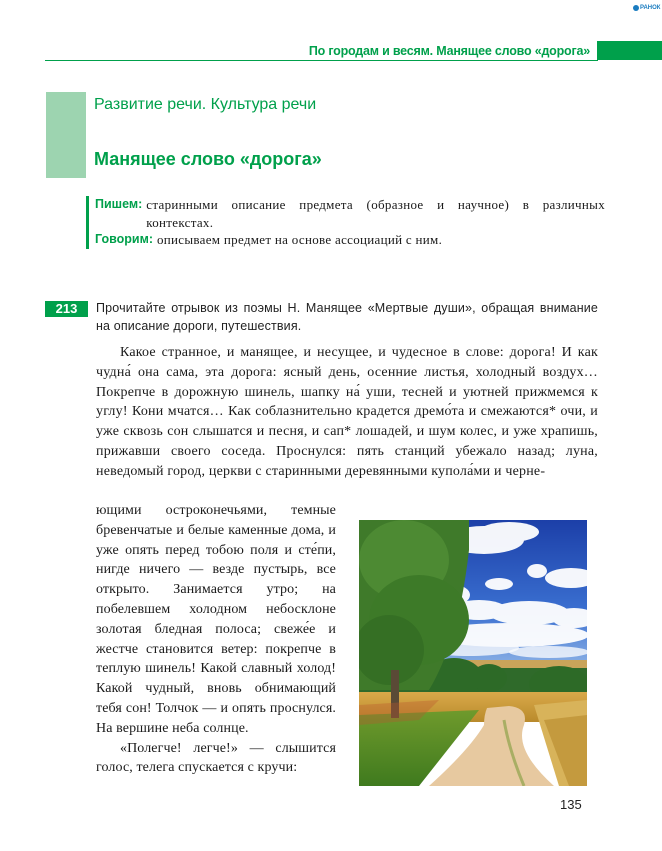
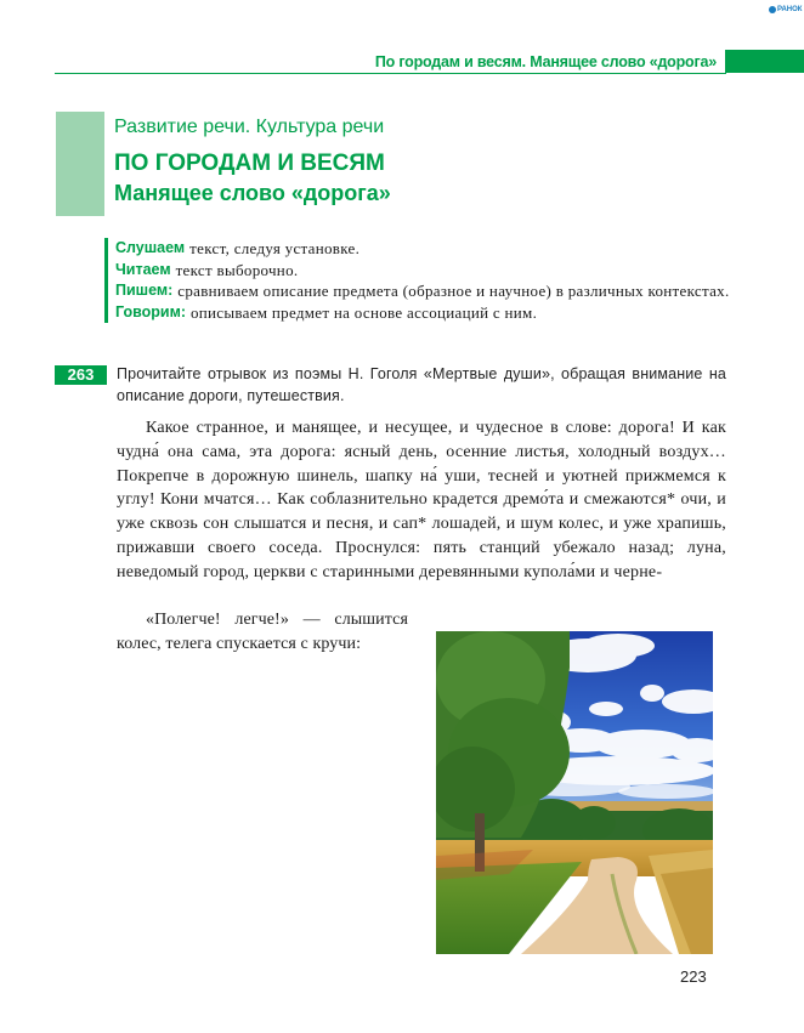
  По городам и весям. Манящее слово «дорога»
  Развитие речи. Культура речи
+ ПО ГОРОДАМ И ВЕСЯМ
  Манящее слово «дорога»
+ Слушаем
+ текст, следуя установке.
+ Читаем
+ текст выборочно.
  Пишем:
- старинными описание предмета (образное и научное) в различных контекстах.
+ сравниваем описание предмета (образное и научное) в различных контекстах.
  Говорим:
  описываем предмет на основе ассоциаций с ним.
- 213
+ 263
- Прочитайте отрывок из поэмы Н. Манящее «Мертвые души», обращая внимание на описание дороги, путешествия.
+ Прочитайте отрывок из поэмы Н. Гоголя «Мертвые души», обращая внимание на описание дороги, путешествия.
  Какое странное, и манящее, и несущее, и чудесное в слове: дорога! И как чудна́ она сама, эта дорога: ясный день, осенние листья, холодный воздух… Покрепче в дорожную шинель, шапку на́ уши, тесней и уютней прижмемся к углу! Кони мчатся… Как соблазнительно крадется дремо́та и смежаются* очи, и уже сквозь сон слышатся и песня, и сап* лошадей, и шум колес, и уже храпишь, прижавши своего соседа. Проснулся: пять станций убежало назад; луна, неведомый город, церкви с старинными деревянными купола́ми и черне-
- ющими остроконечьями, темные бревенчатые и белые каменные дома, и уже опять перед тобою поля и сте́пи, нигде ничего — везде пустырь, все открыто. Занимается утро; на побелевшем холодном небосклоне золотая бледная полоса; свеже́е и жестче становится ветер: покрепче в теплую шинель! Какой славный холод! Какой чудный, вновь обнимающий тебя сон! Толчок — и опять проснулся. На вершине неба солнце.
- «Полегче! легче!» — слышится голос, телега спускается с кручи:
+ «Полегче! легче!» — слышится колес, телега спускается с кручи:
- 135
+ 223
